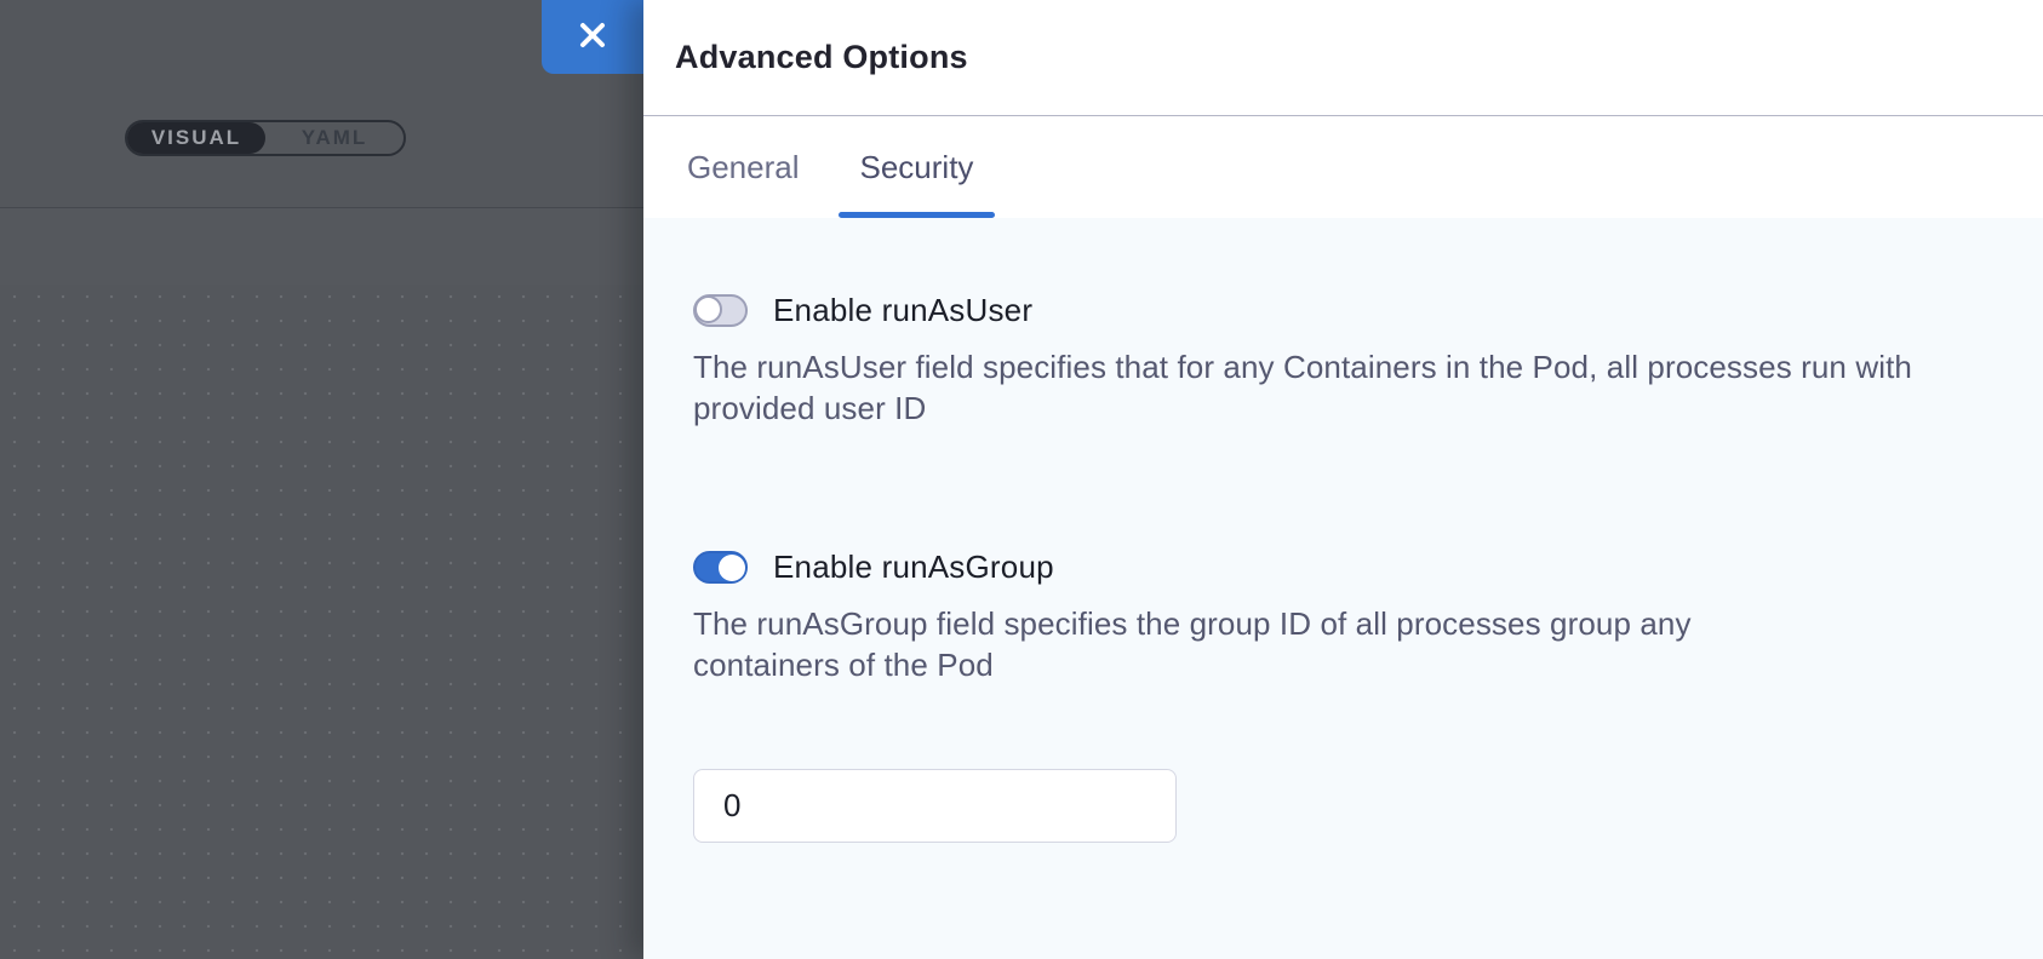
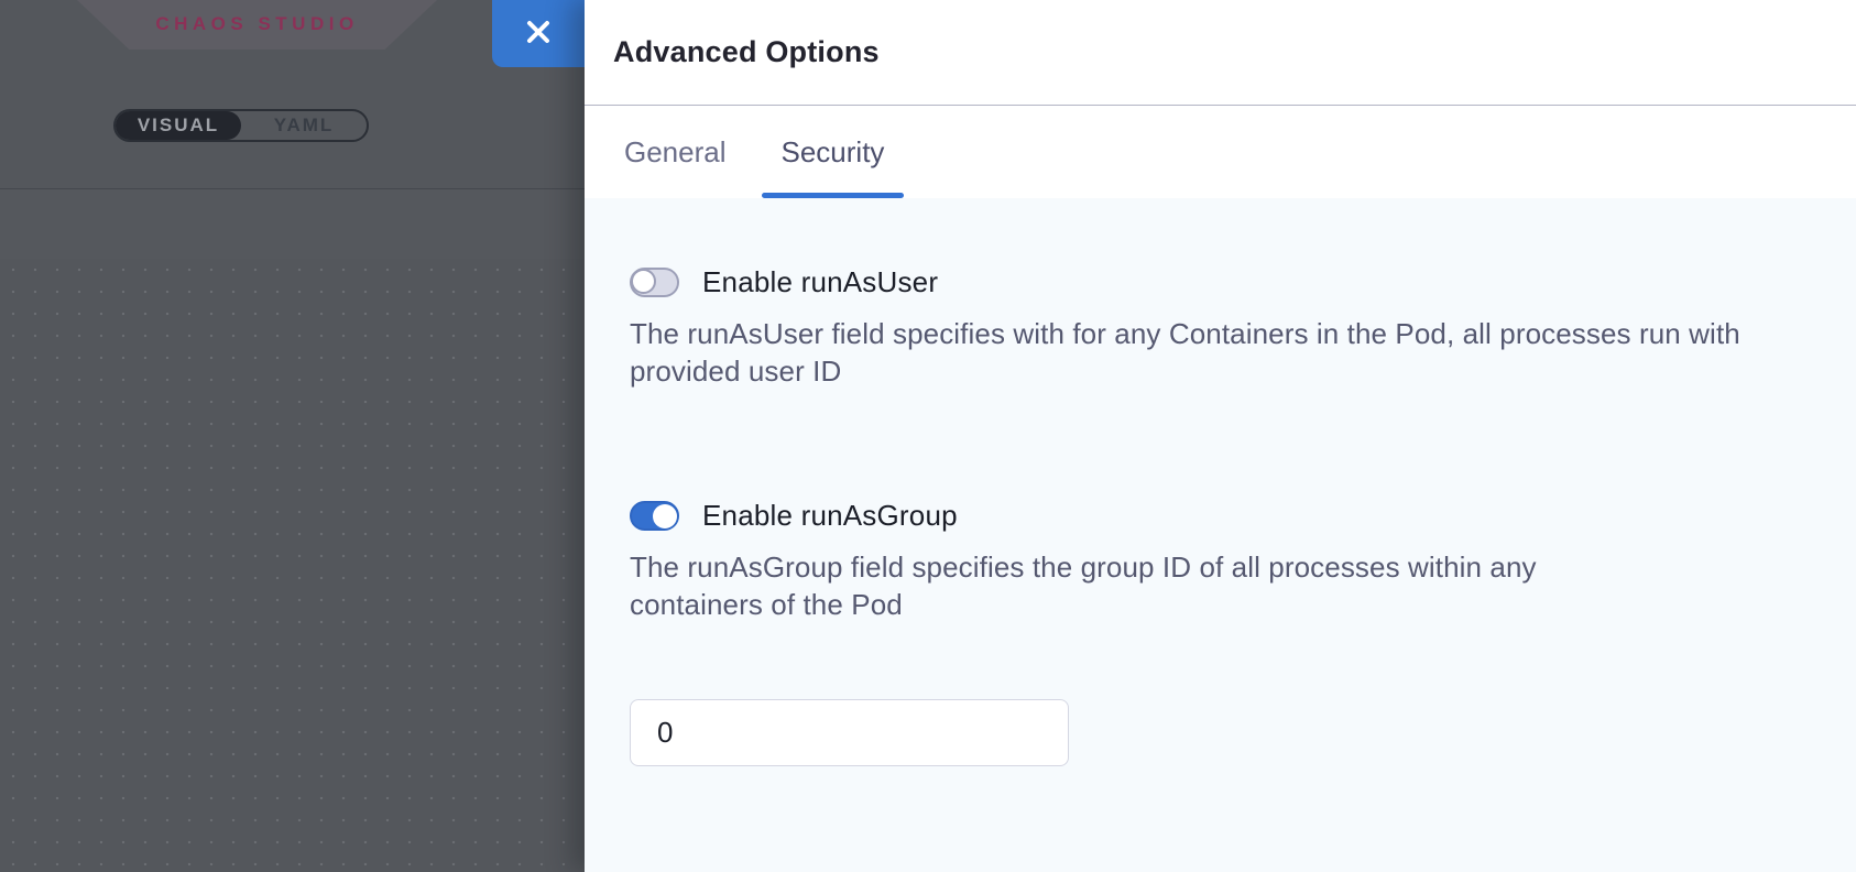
+ CHAOS STUDIO
  VISUAL
  YAML
  Advanced Options
  General
  Security
  Enable runAsUser
- The runAsUser field specifies that for any Containers in the Pod, all processes run with provided user ID
+ The runAsUser field specifies with for any Containers in the Pod, all processes run with provided user ID
  Enable runAsGroup
- The runAsGroup field specifies the group ID of all processes group any containers of the Pod
+ The runAsGroup field specifies the group ID of all processes within any containers of the Pod
  0
